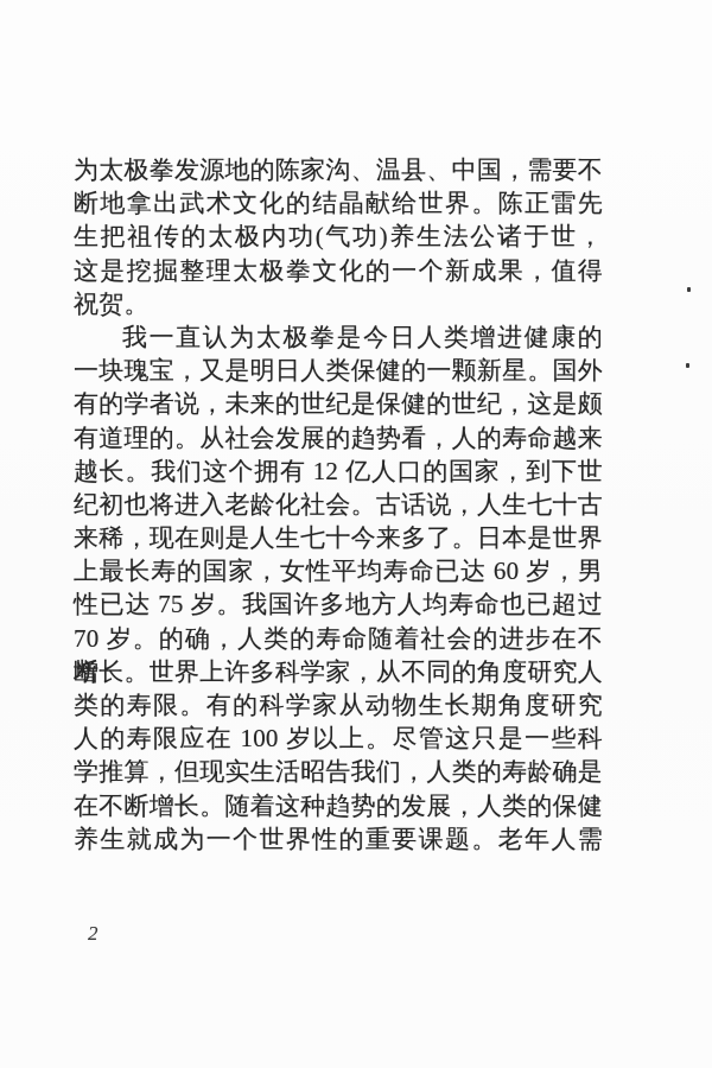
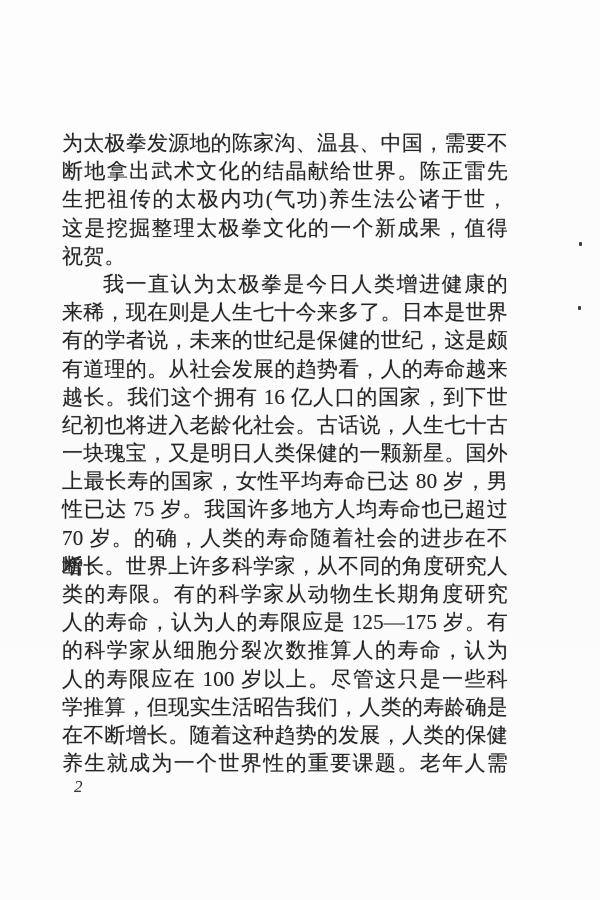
  为太极拳发源地的陈家沟、温县、中国，需要不
  断地拿出武术文化的结晶献给世界。陈正雷先
  生把祖传的太极内功(气功)养生法公诸于世，
  这是挖掘整理太极拳文化的一个新成果，值得
  祝贺。
  我一直认为太极拳是今日人类增进健康的
- 一块瑰宝，又是明日人类保健的一颗新星。国外
+ 来稀，现在则是人生七十今来多了。日本是世界
  有的学者说，未来的世纪是保健的世纪，这是颇
  有道理的。从社会发展的趋势看，人的寿命越来
- 越长。我们这个拥有 12 亿人口的国家，到下世
+ 越长。我们这个拥有 16 亿人口的国家，到下世
  纪初也将进入老龄化社会。古话说，人生七十古
- 来稀，现在则是人生七十今来多了。日本是世界
+ 一块瑰宝，又是明日人类保健的一颗新星。国外
- 上最长寿的国家，女性平均寿命已达 60 岁，男
+ 上最长寿的国家，女性平均寿命已达 80 岁，男
  性已达 75 岁。我国许多地方人均寿命也已超过
  70 岁。的确，人类的寿命随着社会的进步在不断
  增长。世界上许多科学家，从不同的角度研究人
  类的寿限。有的科学家从动物生长期角度研究
+ 人的寿命，认为人的寿限应是 125—175 岁。有
+ 的科学家从细胞分裂次数推算人的寿命，认为
  人的寿限应在 100 岁以上。尽管这只是一些科
  学推算，但现实生活昭告我们，人类的寿龄确是
  在不断增长。随着这种趋势的发展，人类的保健
  养生就成为一个世界性的重要课题。老年人需
  2
